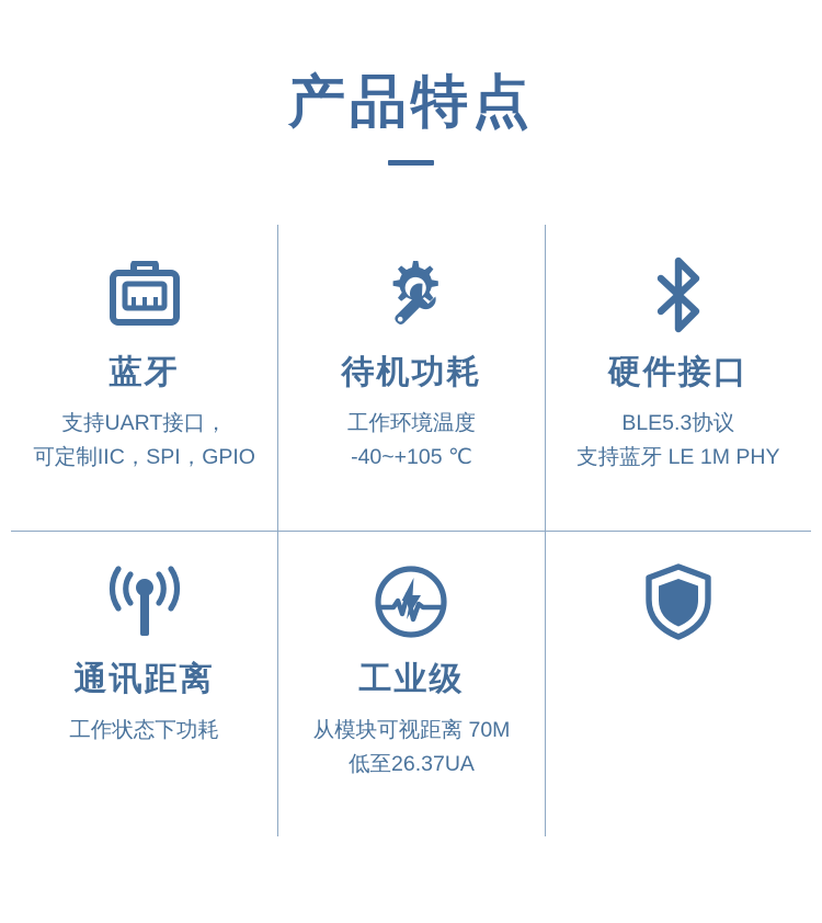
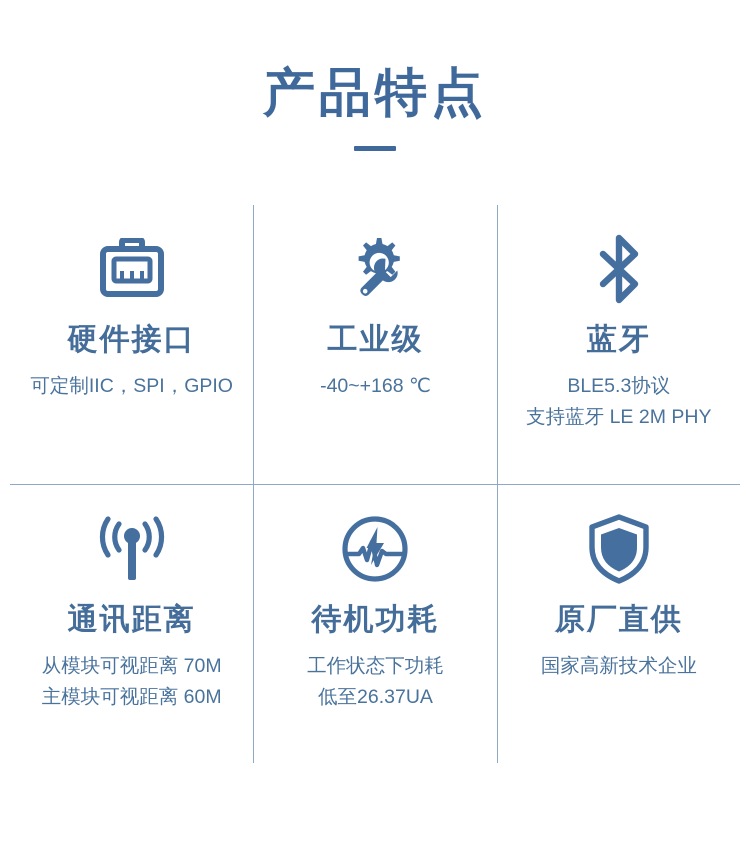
  产品特点
- 蓝牙
+ 硬件接口
- 支持UART接口，
  可定制IIC，SPI，GPIO
- 待机功耗
+ 工业级
- 工作环境温度
- -40~+105 ℃
+ -40~+168 ℃
- 硬件接口
+ 蓝牙
  BLE5.3协议
- 支持蓝牙 LE 1M PHY
+ 支持蓝牙 LE 2M PHY
  通讯距离
- 工作状态下功耗
+ 从模块可视距离 70M
+ 主模块可视距离 60M
- 工业级
+ 待机功耗
- 从模块可视距离 70M
+ 工作状态下功耗
  低至26.37UA
+ 原厂直供
+ 国家高新技术企业
